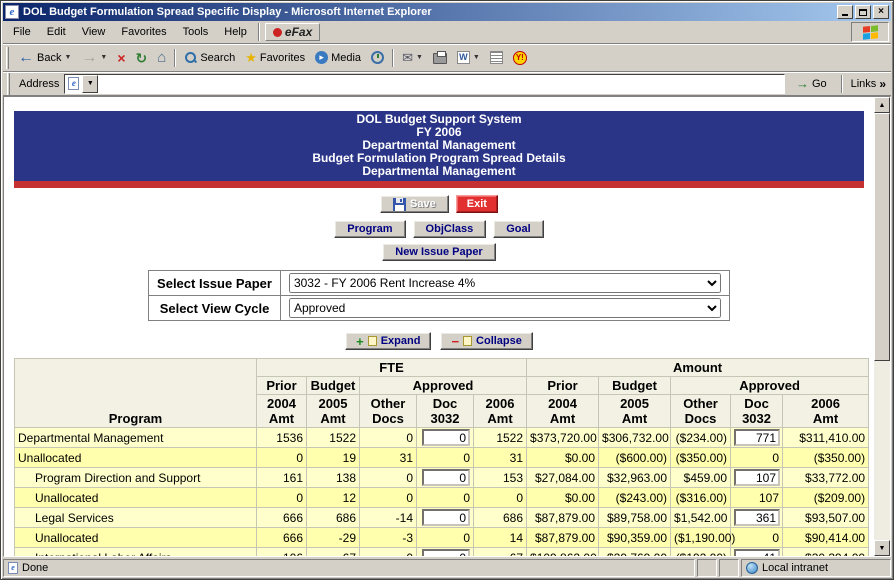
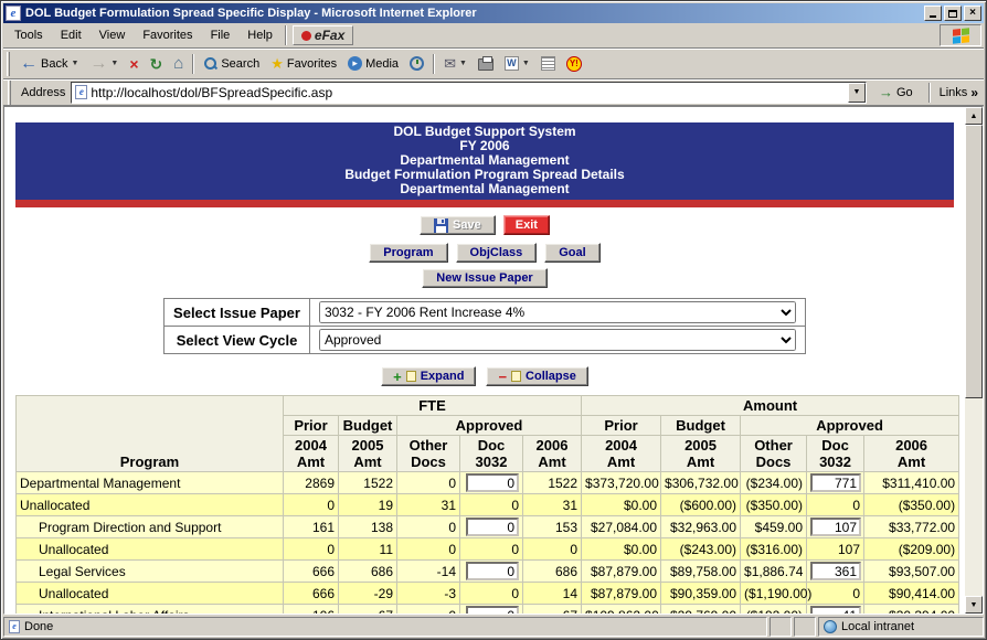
  e
  DOL Budget Formulation Spread Specific Display - Microsoft Internet Explorer
  ×
- File
+ Tools
  Edit
  View
  Favorites
- Tools
+ File
  Help
  eFax
  ←
  Back
  →
  ×
  ↻
  ⌂
  Search
  ★
  Favorites
  ▸
  Media
  ✉
  W
  Y!
  Address
  e
+ http://localhost/dol/BFSpreadSpecific.asp
  →
  Go
  Links
  »
  DOL Budget Support System
  FY 2006
  Departmental Management
  Budget Formulation Program Spread Details
  Departmental Management
  Save
  Exit
  Program
  ObjClass
  Goal
  New Issue Paper
  Select Issue Paper	3032 - FY 2006 Rent Increase 4%
  Select View Cycle	Approved
  +
  Expand
  −
  Collapse
  Program	FTE	Amount
  Prior	Budget	Approved	Prior	Budget	Approved
  2004Amt	2005Amt	OtherDocs	Doc3032	2006Amt	2004Amt	2005Amt	OtherDocs	Doc3032	2006Amt
- Departmental Management	1536	1522	0	0	1522	$373,720.00	$306,732.00	($234.00)	771	$311,410.00
+ Departmental Management	2869	1522	0	0	1522	$373,720.00	$306,732.00	($234.00)	771	$311,410.00
  Unallocated	0	19	31	0	31	$0.00	($600.00)	($350.00)	0	($350.00)
  Program Direction and Support	161	138	0	0	153	$27,084.00	$32,963.00	$459.00	107	$33,772.00
- Unallocated	0	12	0	0	0	$0.00	($243.00)	($316.00)	107	($209.00)
+ Unallocated	0	11	0	0	0	$0.00	($243.00)	($316.00)	107	($209.00)
- Legal Services	666	686	-14	0	686	$87,879.00	$89,758.00	$1,542.00	361	$93,507.00
+ Legal Services	666	686	-14	0	686	$87,879.00	$89,758.00	$1,886.74	361	$93,507.00
  Unallocated	666	-29	-3	0	14	$87,879.00	$90,359.00	($1,190.00)	0	$90,414.00
  e
  Done
  Local intranet
